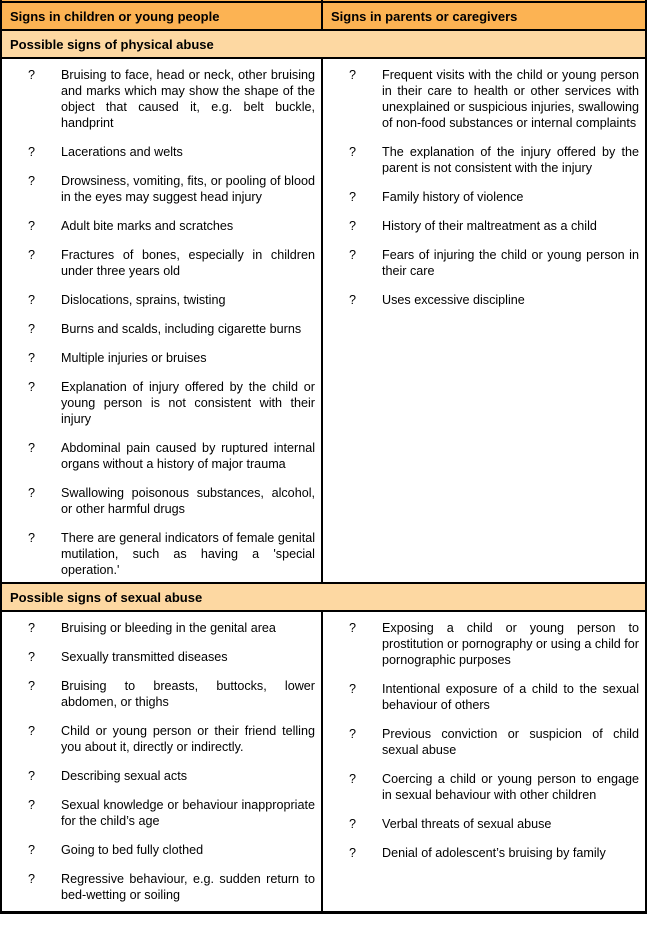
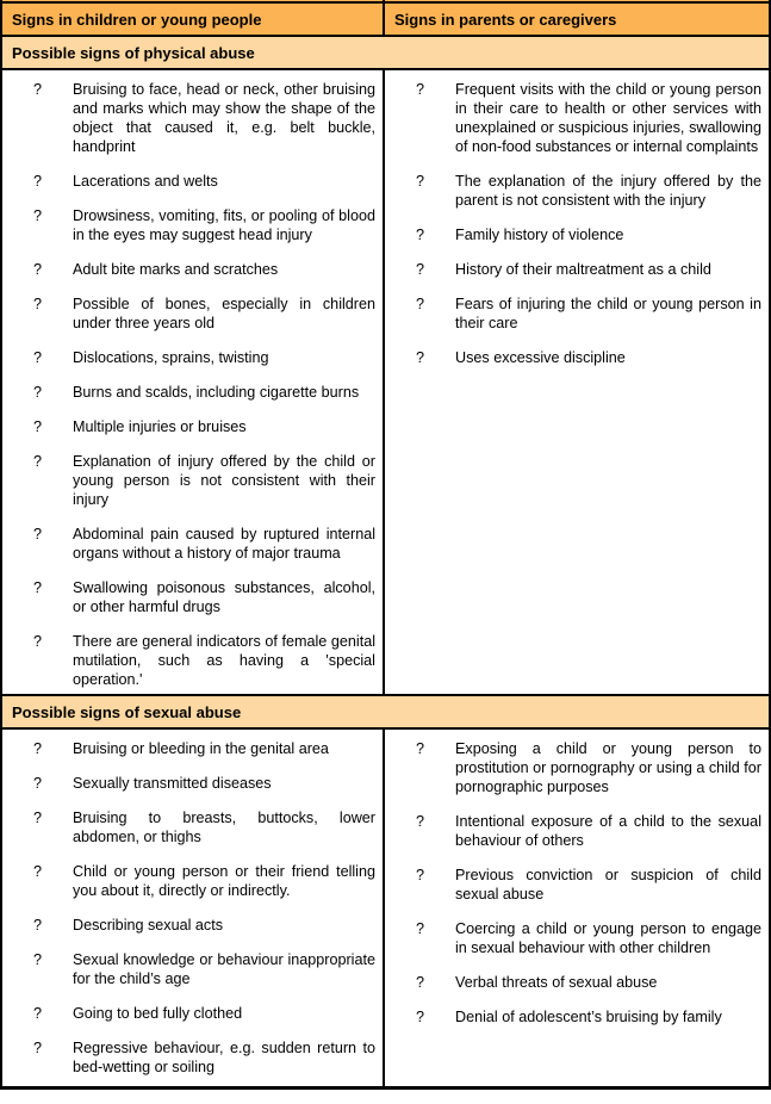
  Signs in children or young people
  Signs in parents or caregivers
  Possible signs of physical abuse
  ?
  Bruising to face, head or neck, other bruising and marks which may show the shape of the object that caused it, e.g. belt buckle, handprint
  ?
  Lacerations and welts
  ?
  Drowsiness, vomiting, fits, or pooling of blood in the eyes may suggest head injury
  ?
  Adult bite marks and scratches
  ?
- Fractures of bones, especially in children under three years old
+ Possible of bones, especially in children under three years old
  ?
  Dislocations, sprains, twisting
  ?
  Burns and scalds, including cigarette burns
  ?
  Multiple injuries or bruises
  ?
  Explanation of injury offered by the child or young person is not consistent with their injury
  ?
  Abdominal pain caused by ruptured internal organs without a history of major trauma
  ?
  Swallowing poisonous substances, alcohol, or other harmful drugs
  ?
  There are general indicators of female genital mutilation, such as having a 'special operation.'
  ?
  Frequent visits with the child or young person in their care to health or other services with unexplained or suspicious injuries, swallowing of non-food substances or internal complaints
  ?
  The explanation of the injury offered by the parent is not consistent with the injury
  ?
  Family history of violence
  ?
  History of their maltreatment as a child
  ?
  Fears of injuring the child or young person in their care
  ?
  Uses excessive discipline
  Possible signs of sexual abuse
  ?
  Bruising or bleeding in the genital area
  ?
  Sexually transmitted diseases
  ?
  Bruising to breasts, buttocks, lower abdomen, or thighs
  ?
  Child or young person or their friend telling you about it, directly or indirectly.
  ?
  Describing sexual acts
  ?
  Sexual knowledge or behaviour inappropriate for the child’s age
  ?
  Going to bed fully clothed
  ?
  Regressive behaviour, e.g. sudden return to bed-wetting or soiling
  ?
  Exposing a child or young person to prostitution or pornography or using a child for pornographic purposes
  ?
  Intentional exposure of a child to the sexual behaviour of others
  ?
  Previous conviction or suspicion of child sexual abuse
  ?
  Coercing a child or young person to engage in sexual behaviour with other children
  ?
  Verbal threats of sexual abuse
  ?
  Denial of adolescent’s bruising by family
